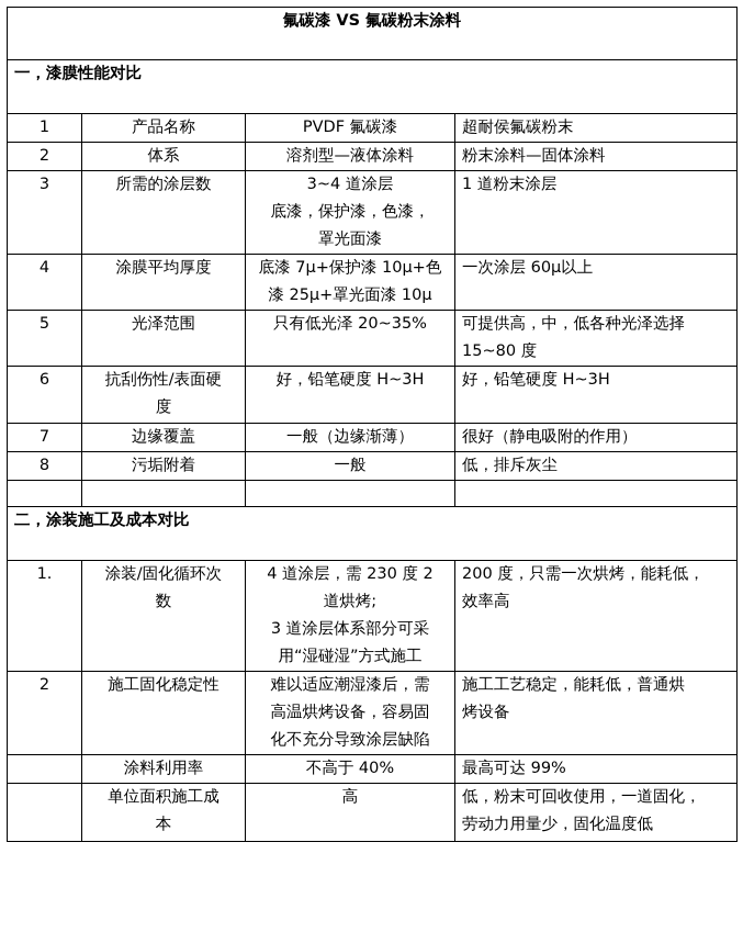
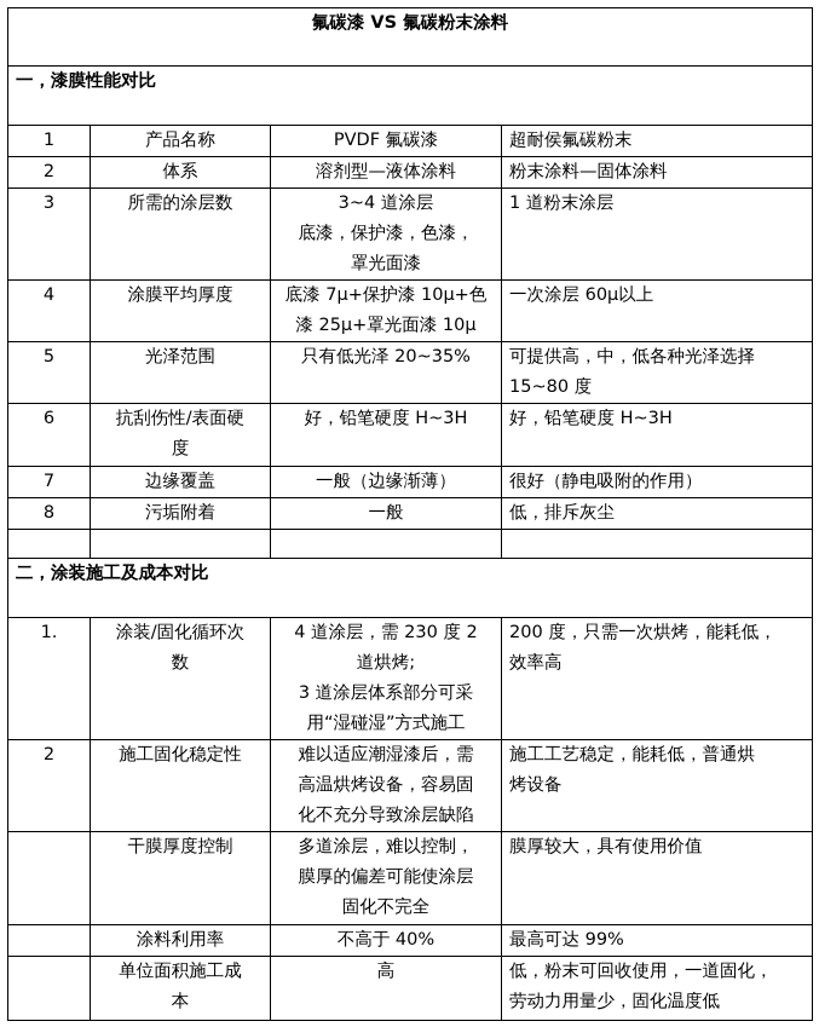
  氟碳漆 VS 氟碳粉末涂料
  一，漆膜性能对比
  1	产品名称	PVDF 氟碳漆	超耐侯氟碳粉末
  2	体系	溶剂型—液体涂料	粉末涂料—固体涂料
  3	所需的涂层数	3~4 道涂层底漆，保护漆，色漆，罩光面漆	1 道粉末涂层
  4	涂膜平均厚度	底漆 7μ+保护漆 10μ+色漆 25μ+罩光面漆 10μ	一次涂层 60μ以上
  5	光泽范围	只有低光泽 20~35%	可提供高，中，低各种光泽选择15~80 度
  6	抗刮伤性/表面硬度	好，铅笔硬度 H~3H	好，铅笔硬度 H~3H
  7	边缘覆盖	一般（边缘渐薄）	很好（静电吸附的作用）
  8	污垢附着	一般	低，排斥灰尘
  二，涂装施工及成本对比
  1.	涂装/固化循环次数	4 道涂层，需 230 度 2道烘烤;3 道涂层体系部分可采用“湿碰湿”方式施工	200 度，只需一次烘烤，能耗低，效率高
  2	施工固化稳定性	难以适应潮湿漆后，需高温烘烤设备，容易固化不充分导致涂层缺陷	施工工艺稳定，能耗低，普通烘烤设备
+ 	干膜厚度控制	多道涂层，难以控制，膜厚的偏差可能使涂层固化不完全	膜厚较大，具有使用价值
  	涂料利用率	不高于 40%	最高可达 99%
  	单位面积施工成本	高	低，粉末可回收使用，一道固化，劳动力用量少，固化温度低
